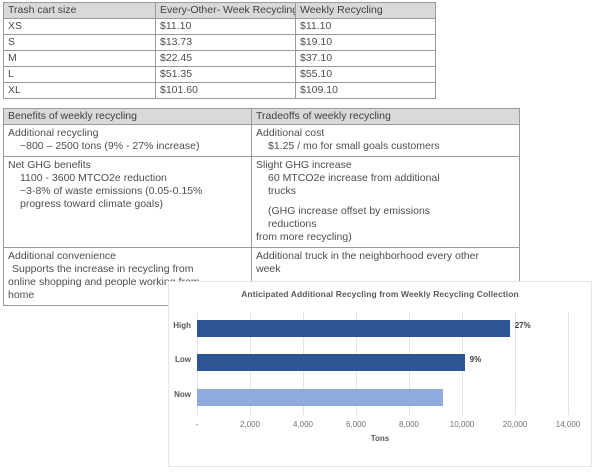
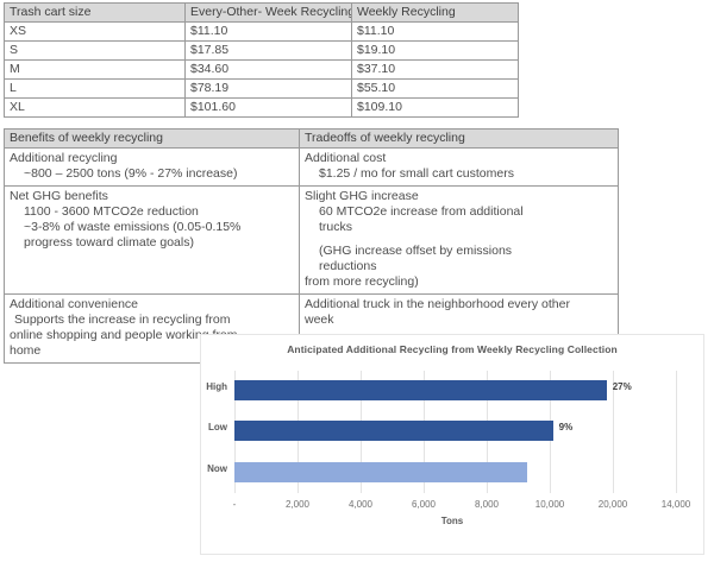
  Trash cart size	Every-Other- Week Recyclin	Weekly Recycling
  XS	$11.10	$11.10
- S	$13.73	$19.10
+ S	$17.85	$19.10
- M	$22.45	$37.10
+ M	$34.60	$37.10
- L	$51.35	$55.10
+ L	$78.19	$55.10
  XL	$101.60	$109.10
  Benefits of weekly recycling	Tradeoffs of weekly recycling
- Additional recycling ~800 – 2500 tons (9% - 27% increase)	Additional cost $1.25 / mo for small goals customers
+ Additional recycling ~800 – 2500 tons (9% - 27% increase)	Additional cost $1.25 / mo for small cart customers
  Net GHG benefits 1100 - 3600 MTCO2e reduction ~3-8% of waste emissions (0.05-0.15% progress toward climate goals)	Slight GHG increase 60 MTCO2e increase from additionaltrucks (GHG increase offset by emissionsreductions from more recycling)
  Additional convenience Supports the increase in recycling from online shopping and people workin home	Additional truck in the neighborhood every other week
  Anticipated Additional Recycling from Weekly Recycling Collection
  High
  27%
  Low
  9%
  Now
  -
  2,000
  4,000
  6,000
  8,000
  10,000
  20,000
  14,000
  Tons
